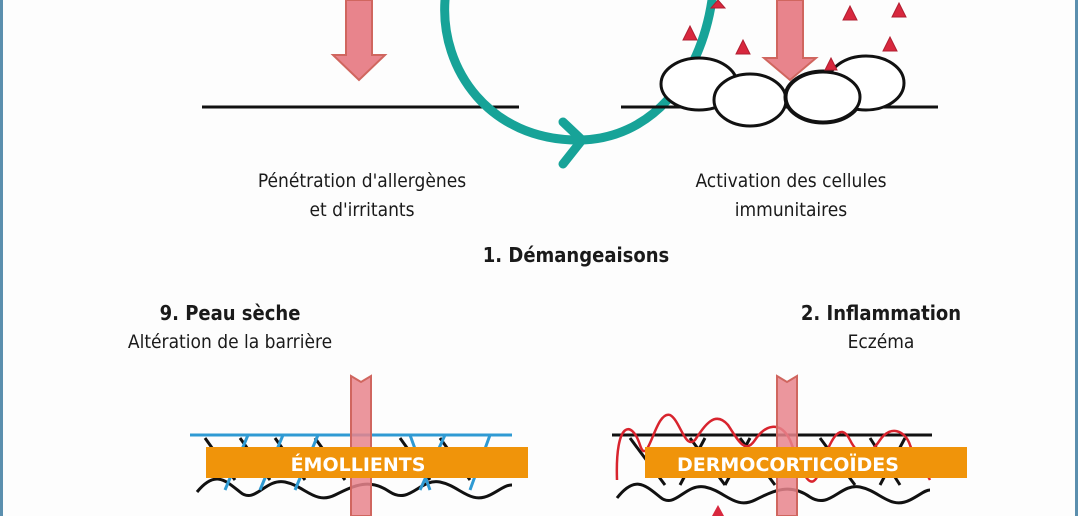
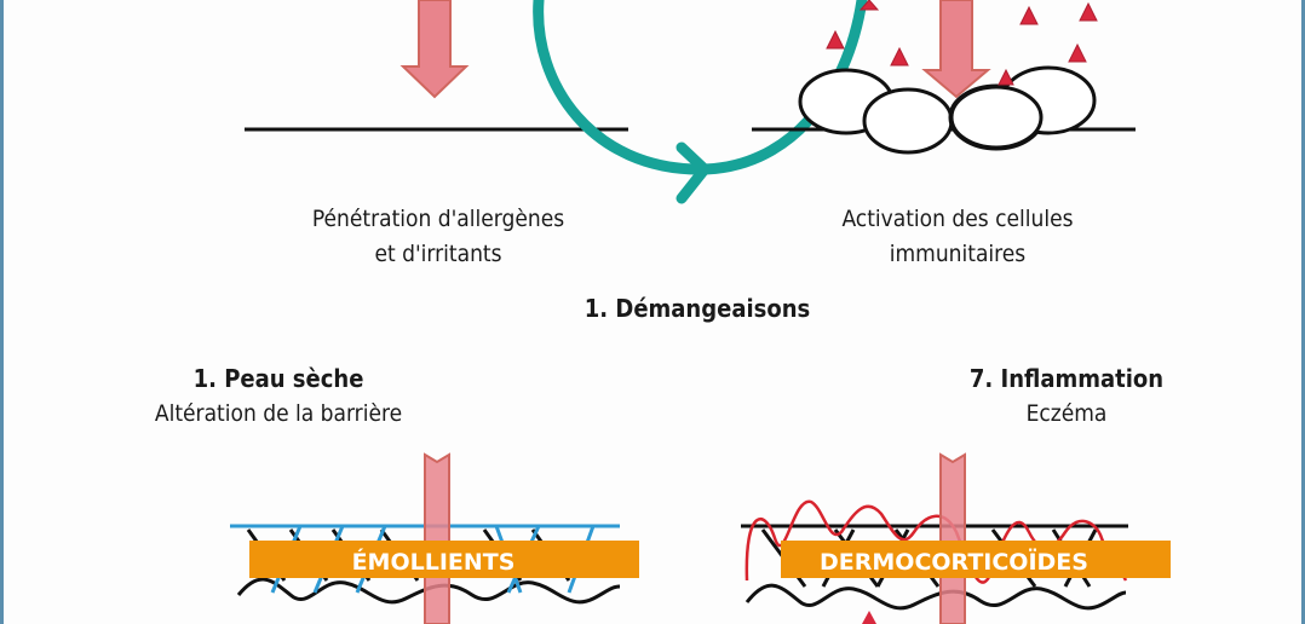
  ÉMOLLIENTS
  DERMOCORTICOÏDES
  Pénétration d'allergènes
  et d'irritants
  Activation des cellules
  immunitaires
  1. Démangeaisons
- 9. Peau sèche
+ 1. Peau sèche
  Altération de la barrière
- 2. Inflammation
+ 7. Inflammation
  Eczéma
